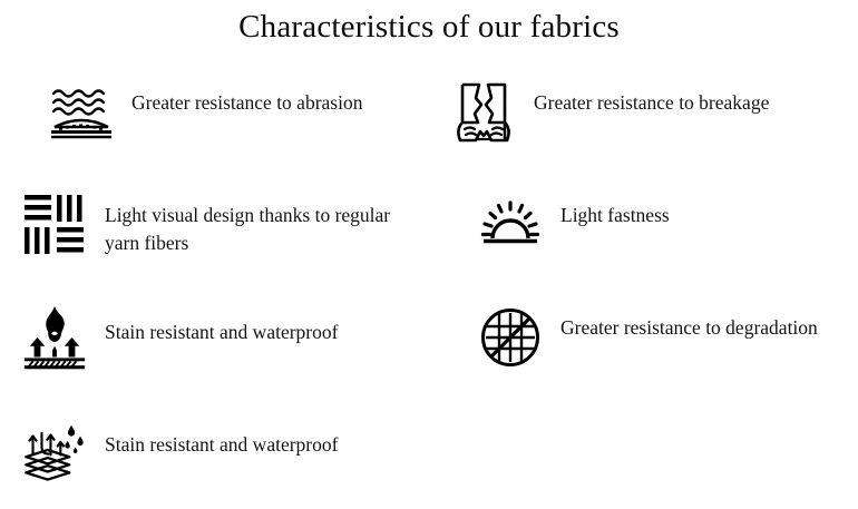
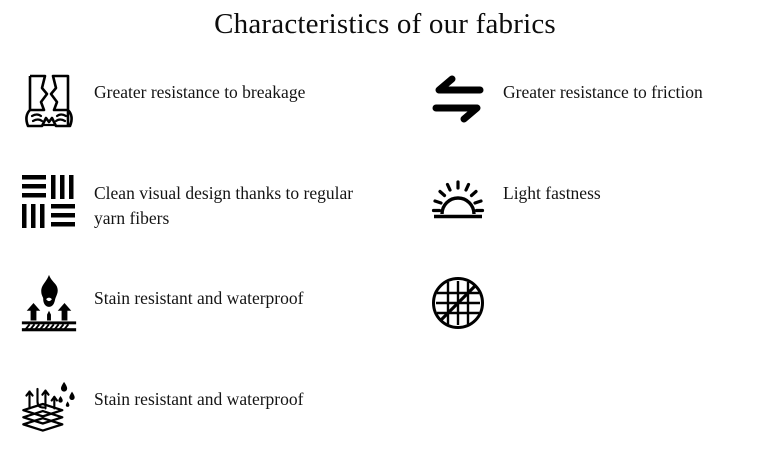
  Characteristics of our fabrics
- Greater resistance to abrasion
  Greater resistance to breakage
+ Greater resistance to friction
- Light visual design thanks to regular yarn fibers
+ Clean visual design thanks to regular yarn fibers
  Light fastness
  Stain resistant and waterproof
- Greater resistance to degradation
  Stain resistant and waterproof
